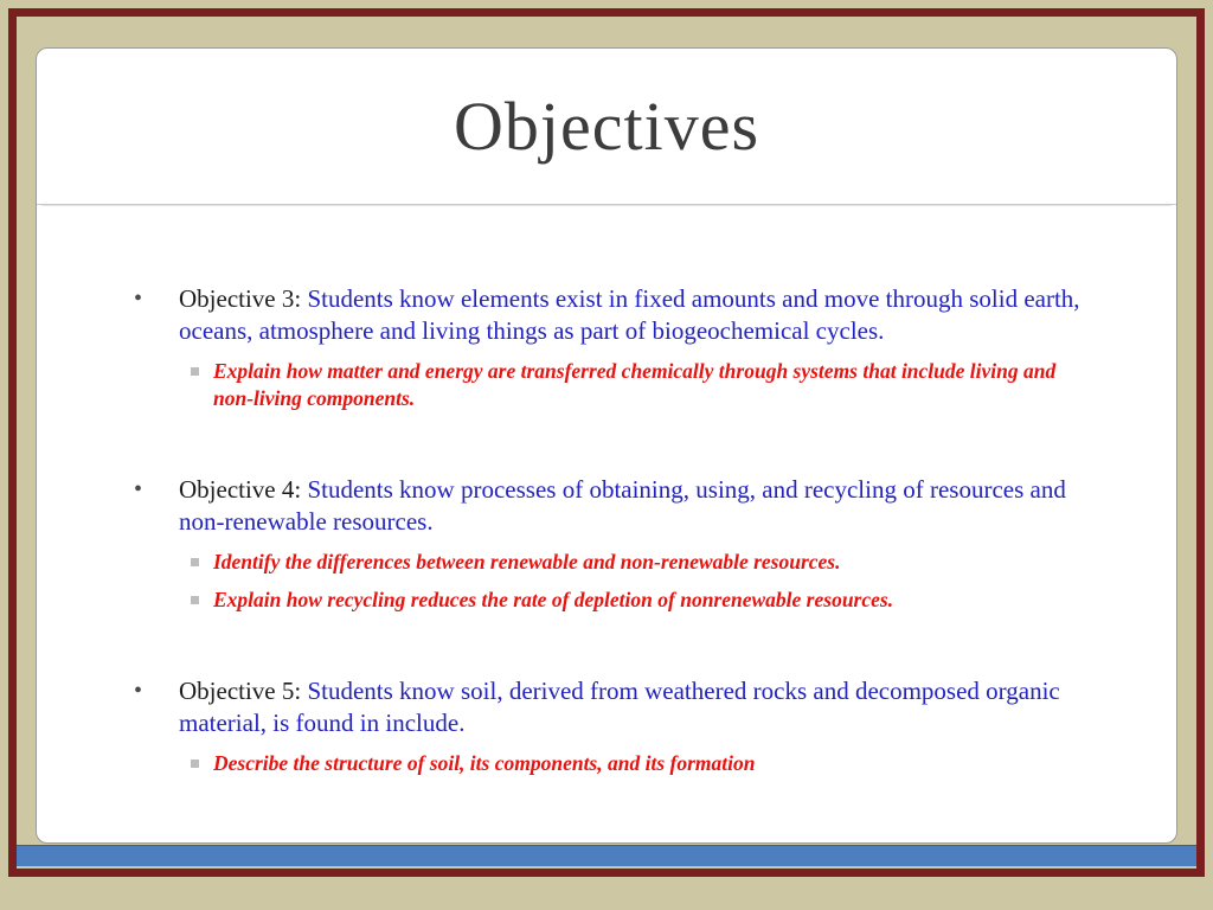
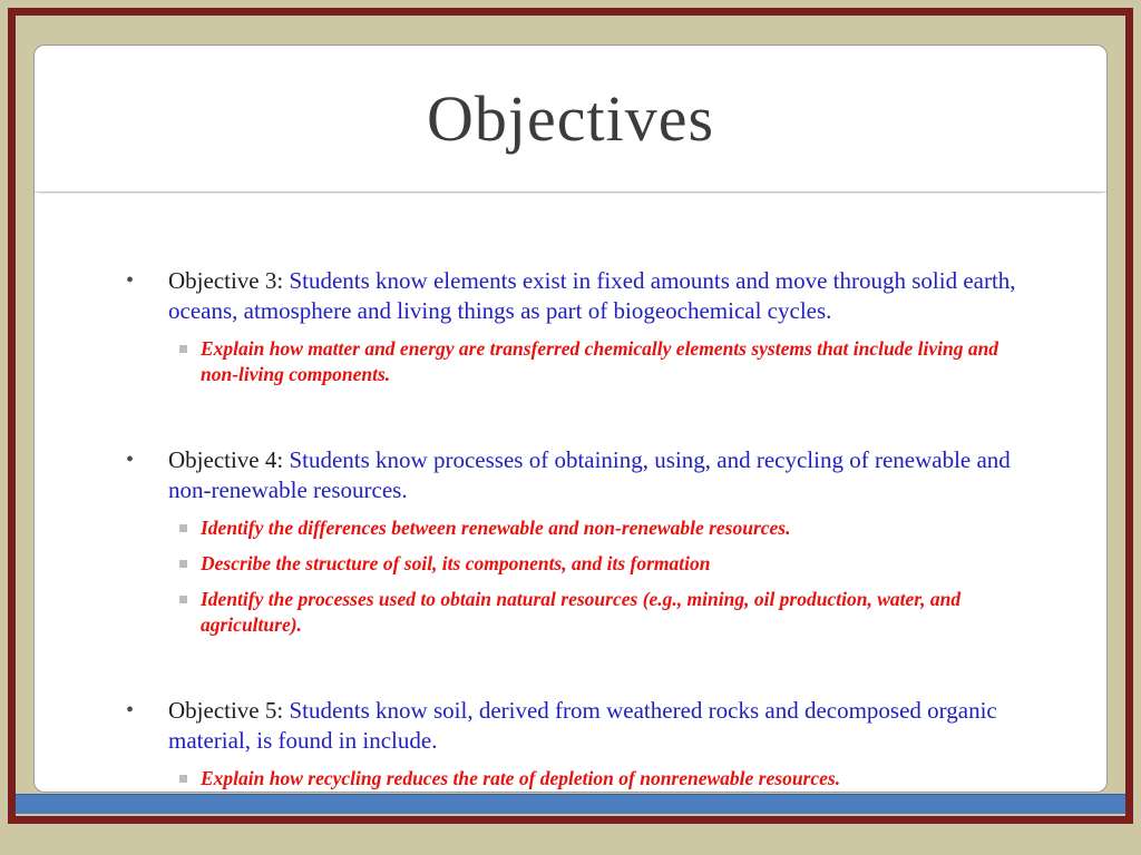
  Objectives
  •
  Objective 3: Students know elements exist in fixed amounts and move through solid earth, oceans, atmosphere and living things as part of biogeochemical cycles.
- Explain how matter and energy are transferred chemically through systems that include living and non-living components.
+ Explain how matter and energy are transferred chemically elements systems that include living and non-living components.
  •
- Objective 4: Students know processes of obtaining, using, and recycling of resources and non-renewable resources.
+ Objective 4: Students know processes of obtaining, using, and recycling of renewable and non-renewable resources.
  Identify the differences between renewable and non-renewable resources.
- Explain how recycling reduces the rate of depletion of nonrenewable resources.
+ Describe the structure of soil, its components, and its formation
+ Identify the processes used to obtain natural resources (e.g., mining, oil production, water, and agriculture).
  •
  Objective 5: Students know soil, derived from weathered rocks and decomposed organic material, is found in include.
- Describe the structure of soil, its components, and its formation
+ Explain how recycling reduces the rate of depletion of nonrenewable resources.
